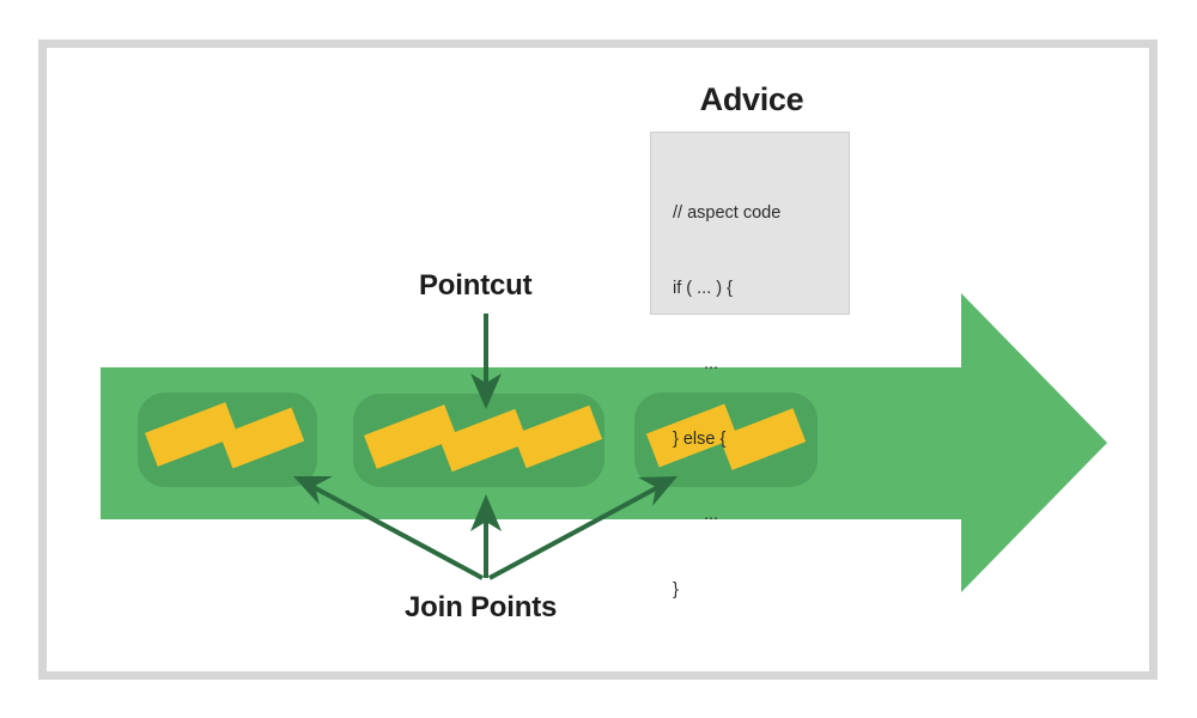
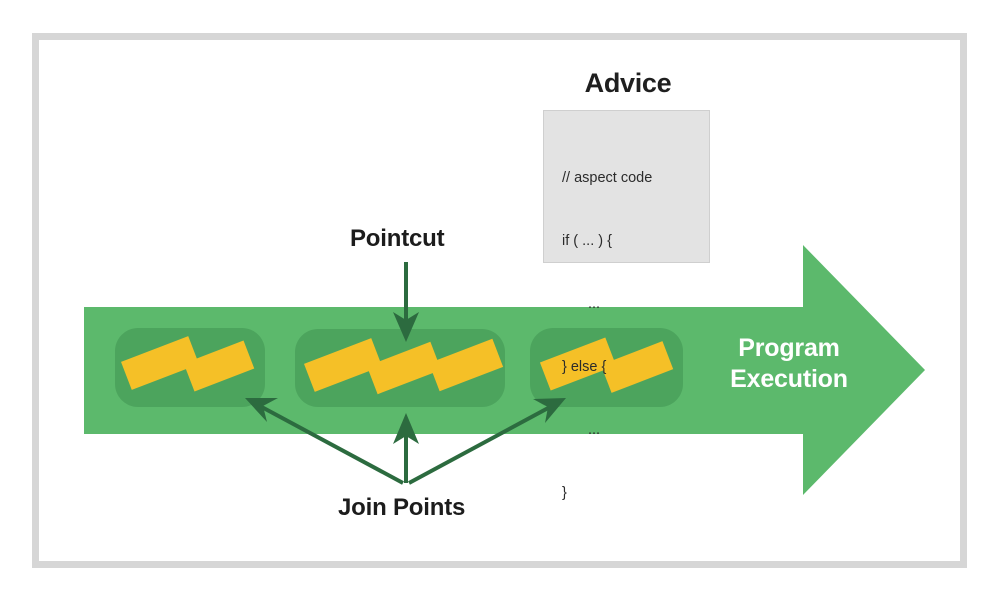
  Advice
  // aspect code
  if ( ... ) {
  ...
  } else {
  ...
  }
  Pointcut
  Join Points
+ Program
+ Execution
